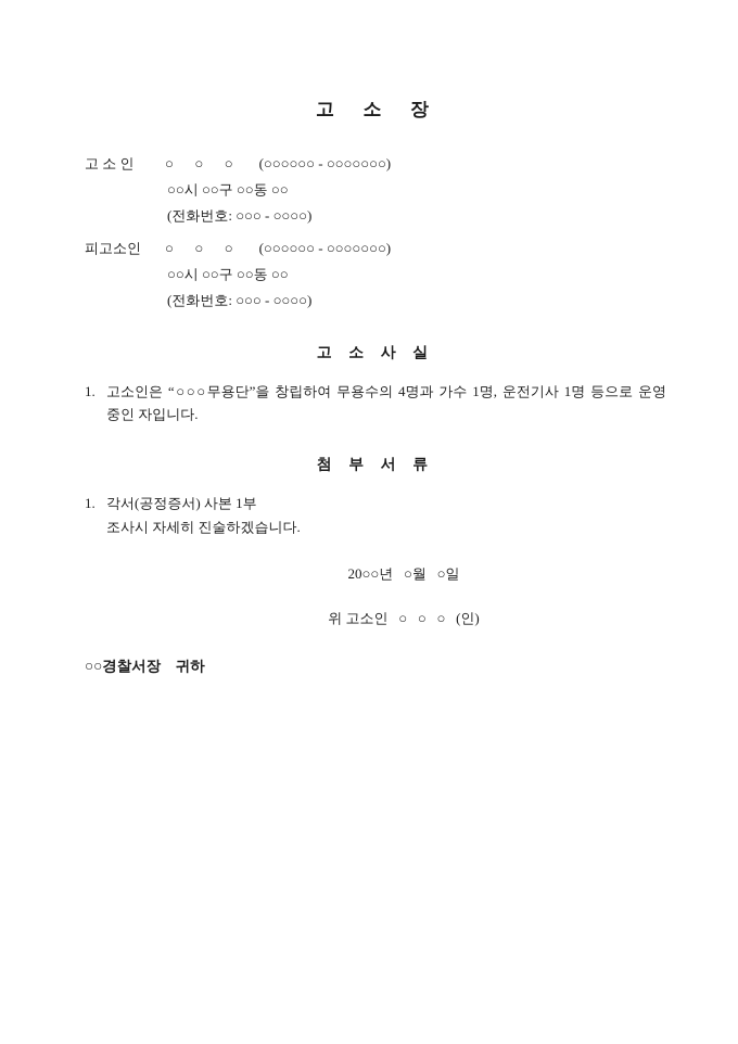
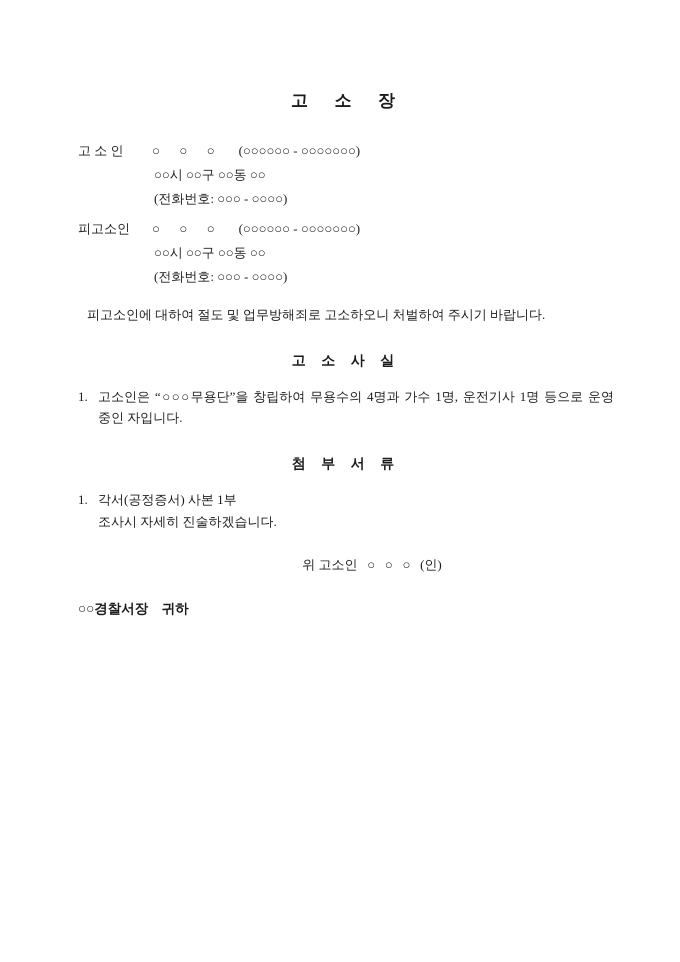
  고 소 장
  고 소 인
  ○ ○ ○
  (○○○○○○ - ○○○○○○○)
  ○○시 ○○구 ○○동 ○○
  (전화번호: ○○○ - ○○○○)
  피고소인
  ○ ○ ○
  (○○○○○○ - ○○○○○○○)
  ○○시 ○○구 ○○동 ○○
  (전화번호: ○○○ - ○○○○)
+ 피고소인에 대하여 절도 및 업무방해죄로 고소하오니 처벌하여 주시기 바랍니다.
  고 소 사 실
  1.
  고소인은 “○○○무용단”을 창립하여 무용수의 4명과 가수 1명, 운전기사 1명 등으로 운영 중인 자입니다.
  첨 부 서 류
  1.
  각서(공정증서) 사본 1부
  조사시 자세히 진술하겠습니다.
- 20○○년 ○월 ○일
  위 고소인 ○ ○ ○ (인)
  ○○경찰서장 귀하
